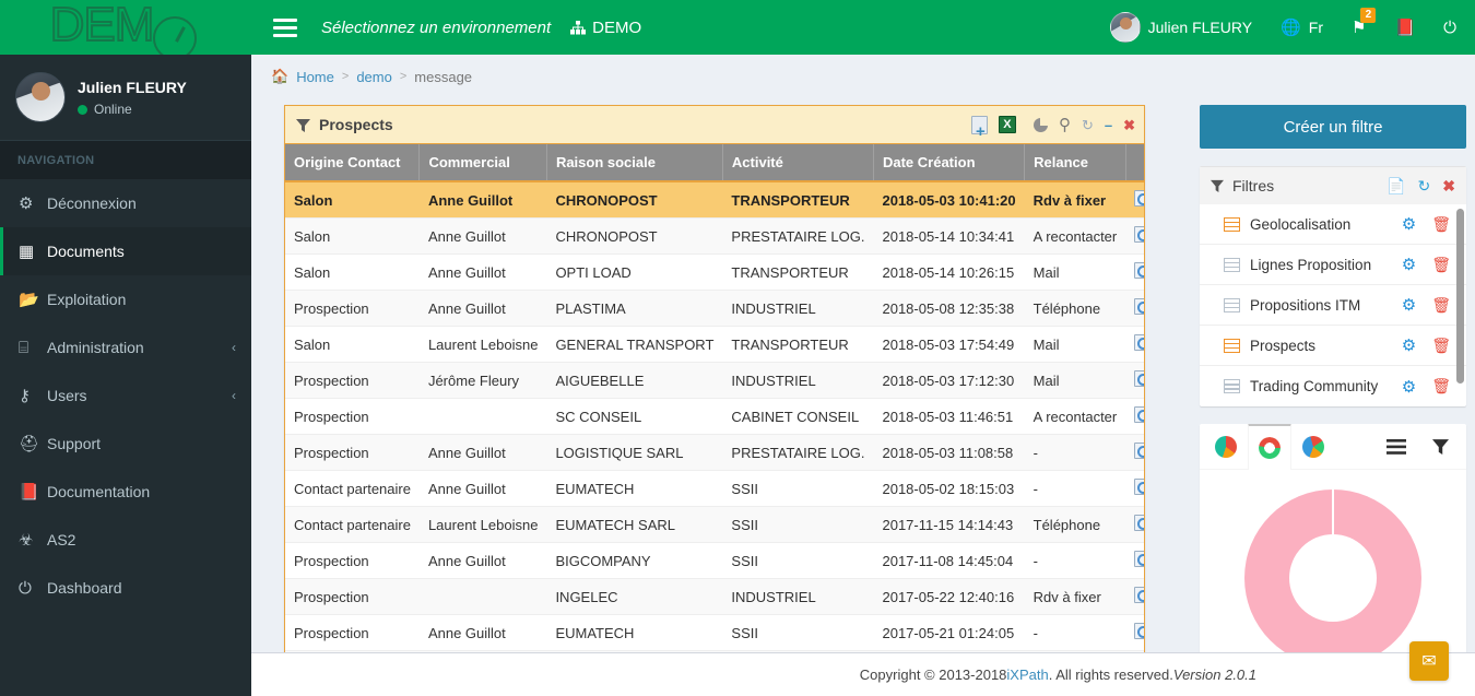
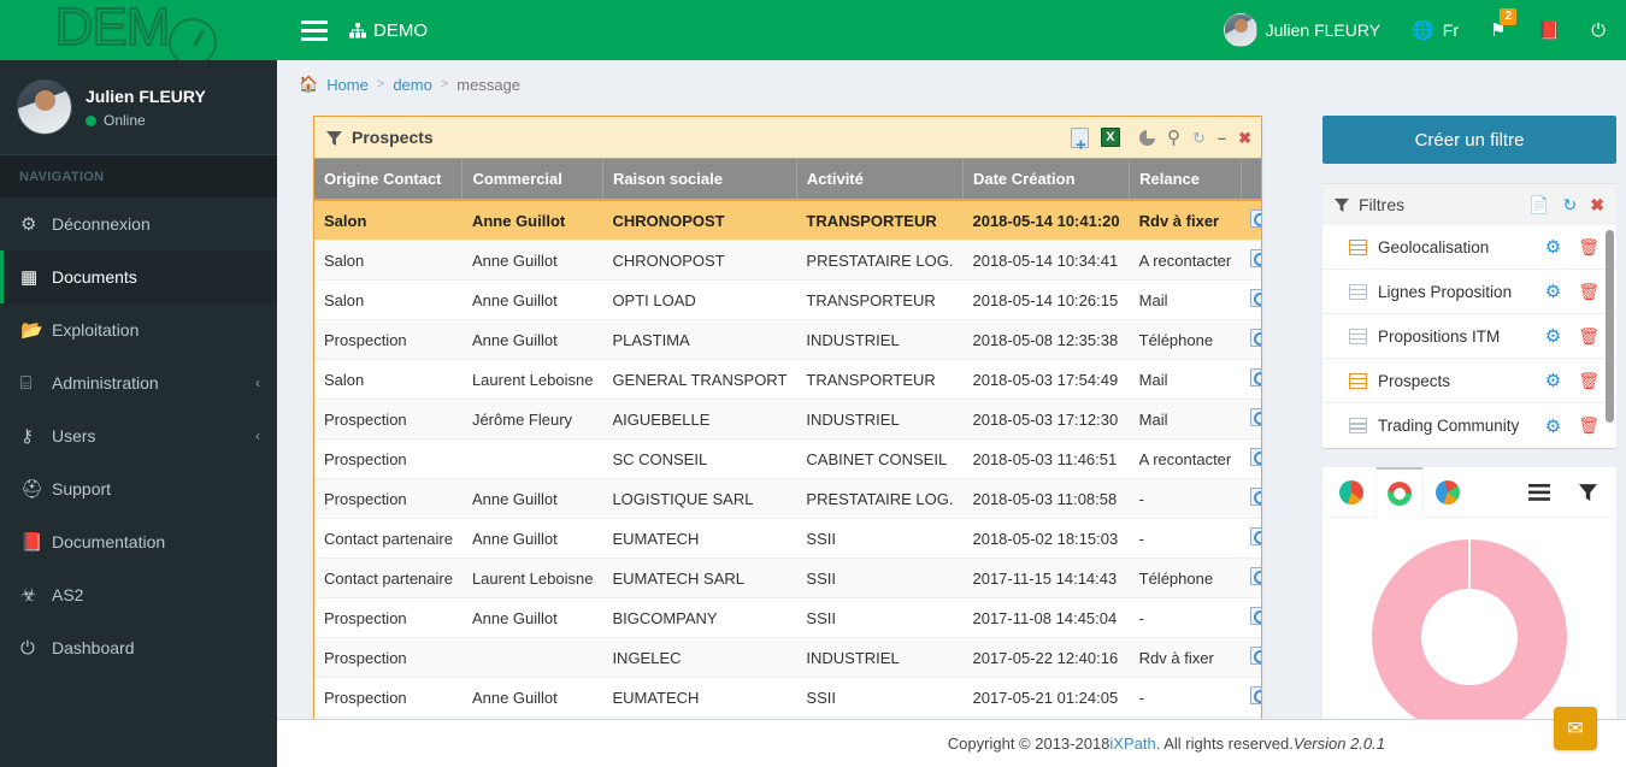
  DEM
- Sélectionnez un environnement
  DEMO
  Julien FLEURY
  🌐
  Fr
  ⚑
  2
  📕
  ⏻
  Julien FLEURY
  Online
  NAVIGATION
  ⚙
  Déconnexion
  ▦
  Documents
  📂
  Exploitation
  ⌸
  Administration
  ‹
  ⚷
  Users
  ‹
  ⛑
  Support
  📕
  Documentation
  ☣
  AS2
  ⏻
  Dashboard
  🏠
  Home
  >
  demo
  >
  message
  Prospects
  X
  ⚲
  ↻
  –
  ✖
  Origine Contact	Commercial	Raison sociale	Activité	Date Création	Relance
- Salon	Anne Guillot	CHRONOPOST	TRANSPORTEUR	2018-05-03 10:41:20	Rdv à fixer
+ Salon	Anne Guillot	CHRONOPOST	TRANSPORTEUR	2018-05-14 10:41:20	Rdv à fixer
  Salon	Anne Guillot	CHRONOPOST	PRESTATAIRE LOG.	2018-05-14 10:34:41	A recontacter
  Salon	Anne Guillot	OPTI LOAD	TRANSPORTEUR	2018-05-14 10:26:15	Mail
  Prospection	Anne Guillot	PLASTIMA	INDUSTRIEL	2018-05-08 12:35:38	Téléphone
  Salon	Laurent Leboisne	GENERAL TRANSPORT	TRANSPORTEUR	2018-05-03 17:54:49	Mail
  Prospection	Jérôme Fleury	AIGUEBELLE	INDUSTRIEL	2018-05-03 17:12:30	Mail
  Prospection		SC CONSEIL	CABINET CONSEIL	2018-05-03 11:46:51	A recontacter
  Prospection	Anne Guillot	LOGISTIQUE SARL	PRESTATAIRE LOG.	2018-05-03 11:08:58	-
  Contact partenaire	Anne Guillot	EUMATECH	SSII	2018-05-02 18:15:03	-
  Contact partenaire	Laurent Leboisne	EUMATECH SARL	SSII	2017-11-15 14:14:43	Téléphone
  Prospection	Anne Guillot	BIGCOMPANY	SSII	2017-11-08 14:45:04	-
  Prospection		INGELEC	INDUSTRIEL	2017-05-22 12:40:16	Rdv à fixer
  Prospection	Anne Guillot	EUMATECH	SSII	2017-05-21 01:24:05	-
  Créer un filtre
  Filtres
  📄
  ↻
  ✖
  Geolocalisation
  ⚙
  🗑
  Lignes Proposition
  ⚙
  🗑
  Propositions ITM
  ⚙
  🗑
  Prospects
  ⚙
  🗑
  Trading Community
  ⚙
  🗑
  Copyright © 2013-2018
  iXPath
  . All rights reserved.
  Version 2.0.1
  ✉
